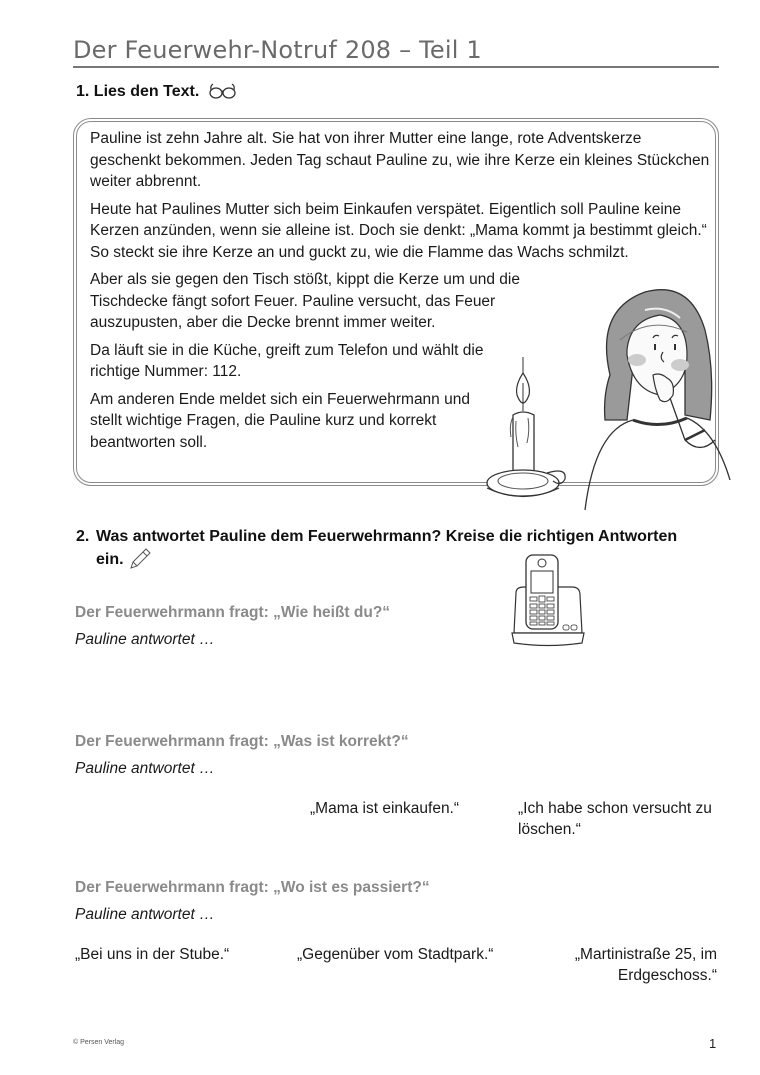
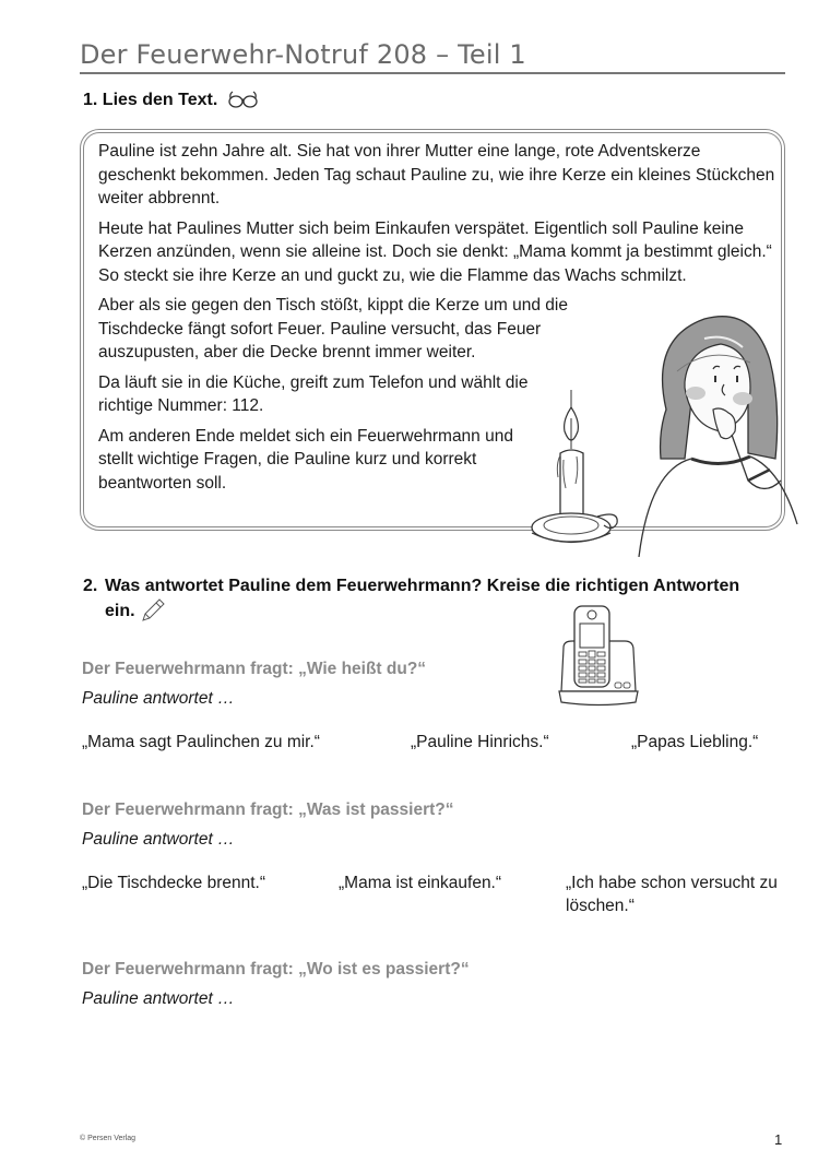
  Der Feuerwehr-Notruf 208 – Teil 1
  1. Lies den Text.
  Pauline ist zehn Jahre alt. Sie hat von ihrer Mutter eine lange, rote Adventskerze geschenkt bekommen. Jeden Tag schaut Pauline zu, wie ihre Kerze ein kleines Stückchen weiter abbrennt.
  Heute hat Paulines Mutter sich beim Einkaufen verspätet. Eigentlich soll Pauline keine Kerzen anzünden, wenn sie alleine ist. Doch sie denkt: „Mama kommt ja bestimmt gleich.“ So steckt sie ihre Kerze an und guckt zu, wie die Flamme das Wachs schmilzt.
  Aber als sie gegen den Tisch stößt, kippt die Kerze um und die Tischdecke fängt sofort Feuer. Pauline versucht, das Feuer auszupusten, aber die Decke brennt immer weiter.
  Da läuft sie in die Küche, greift zum Telefon und wählt die richtige Nummer: 112.
  Am anderen Ende meldet sich ein Feuerwehrmann und stellt wichtige Fragen, die Pauline kurz und korrekt beantworten soll.
  2. Was antwortet Pauline dem Feuerwehrmann? Kreise die richtigen Antworten
  ein.
  Der Feuerwehrmann fragt: „Wie heißt du?“
  Pauline antwortet …
+ „Mama sagt Paulinchen zu mir.“
+ „Pauline Hinrichs.“
+ „Papas Liebling.“
- Der Feuerwehrmann fragt: „Was ist korrekt?“
+ Der Feuerwehrmann fragt: „Was ist passiert?“
  Pauline antwortet …
+ „Die Tischdecke brennt.“
  „Mama ist einkaufen.“
  „Ich habe schon versucht zu löschen.“
  Der Feuerwehrmann fragt: „Wo ist es passiert?“
  Pauline antwortet …
- „Bei uns in der Stube.“
- „Gegenüber vom Stadtpark.“
- „Martinistraße 25, im Erdgeschoss.“
  1
